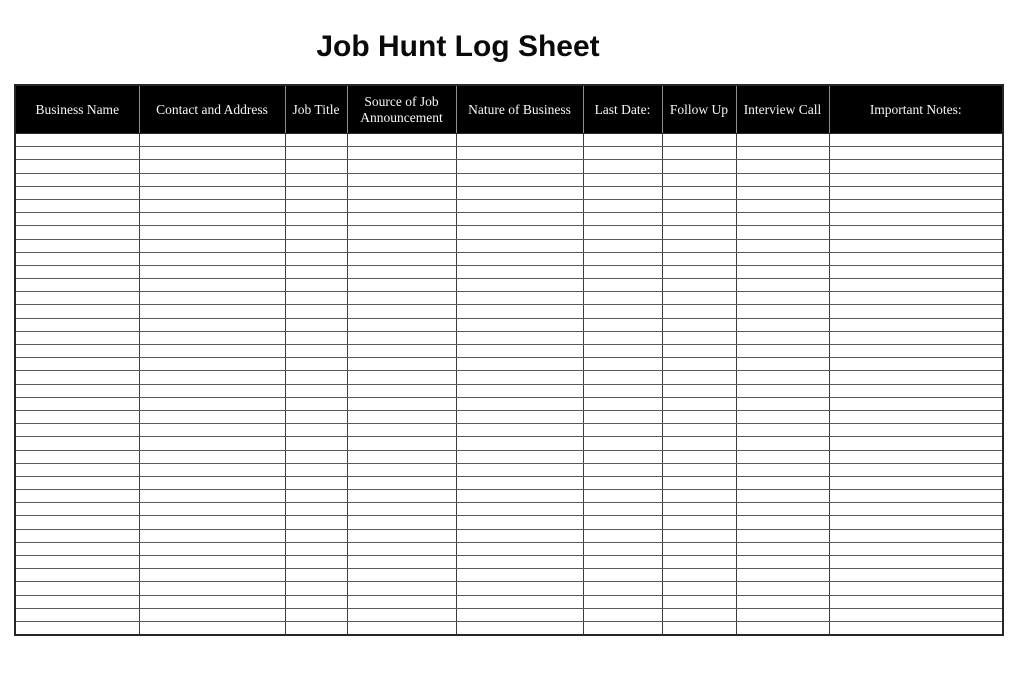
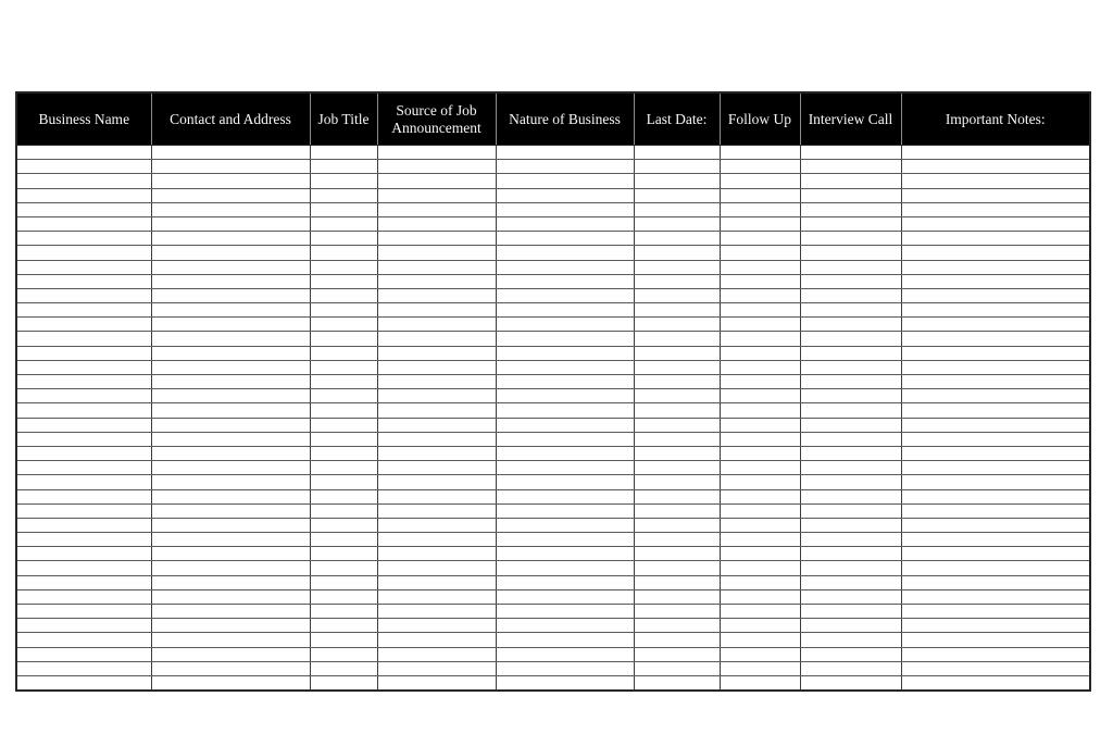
- Job Hunt Log Sheet
  Business Name	Contact and Address	Job Title	Source of Job Announcement	Nature of Business	Last Date:	Follow Up	Interview Call	Important Notes:
